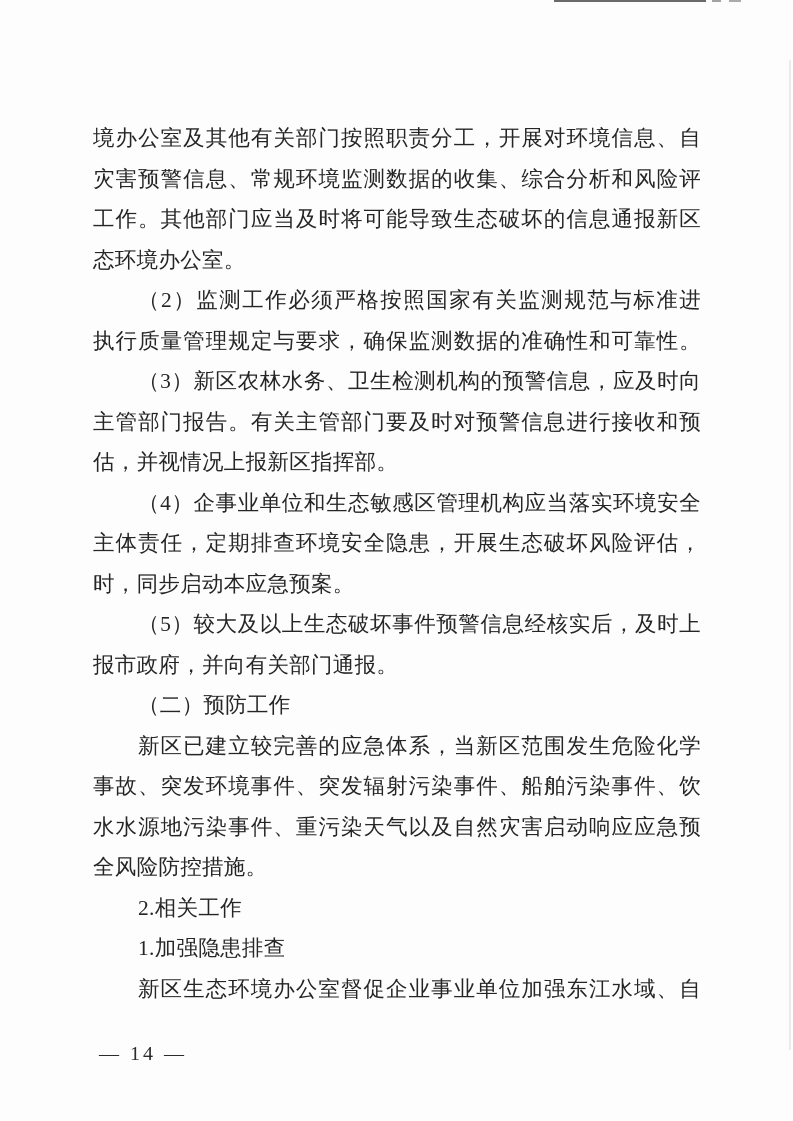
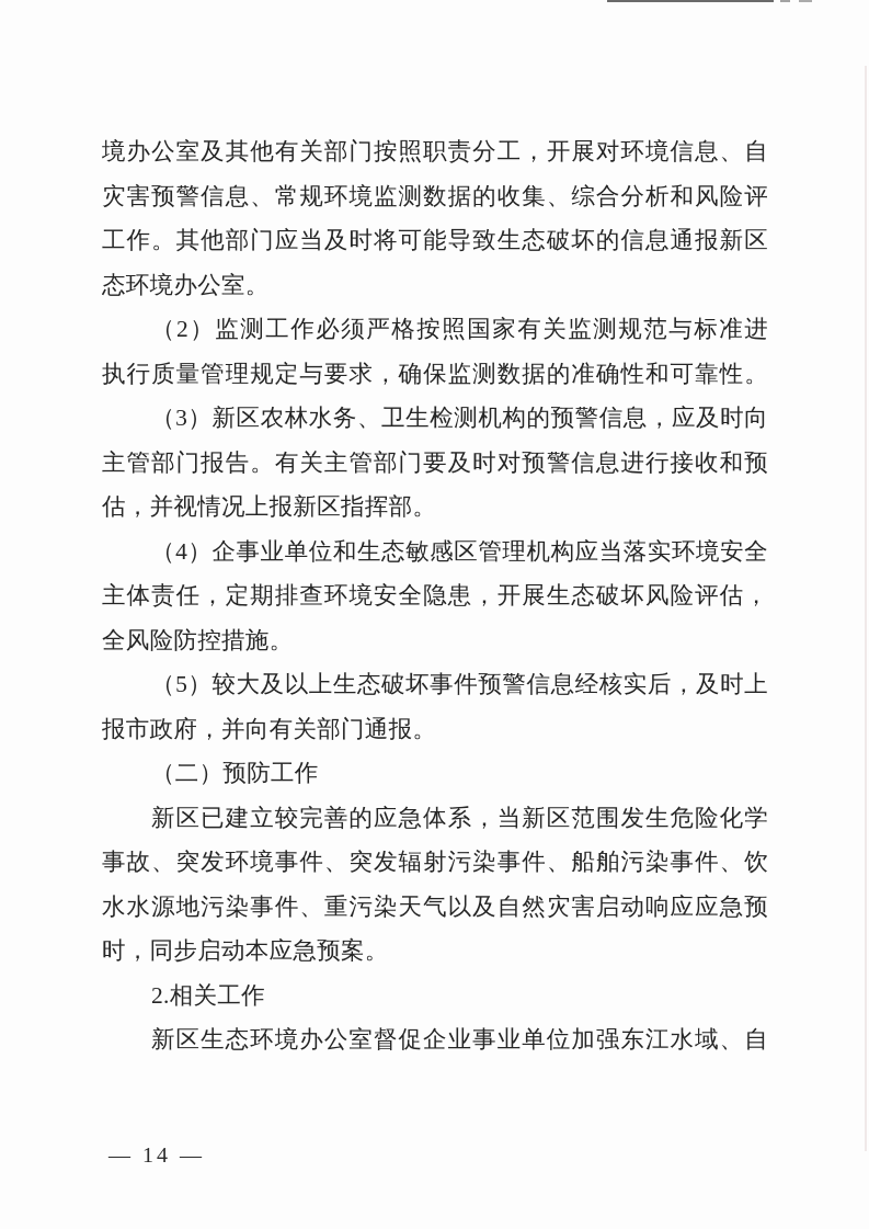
  境办公室及其他有关部门按照职责分工，开展对环境信息、自
  灾害预警信息、常规环境监测数据的收集、综合分析和风险评
  工作。其他部门应当及时将可能导致生态破坏的信息通报新区
  态环境办公室。
  （2）监测工作必须严格按照国家有关监测规范与标准进
  执行质量管理规定与要求，确保监测数据的准确性和可靠性。
  （3）新区农林水务、卫生检测机构的预警信息，应及时向
  主管部门报告。有关主管部门要及时对预警信息进行接收和预
  估，并视情况上报新区指挥部。
  （4）企事业单位和生态敏感区管理机构应当落实环境安全
  主体责任，定期排查环境安全隐患，开展生态破坏风险评估，
- 时，同步启动本应急预案。
+ 全风险防控措施。
  （5）较大及以上生态破坏事件预警信息经核实后，及时上
  报市政府，并向有关部门通报。
  （二）预防工作
  新区已建立较完善的应急体系，当新区范围发生危险化学
  事故、突发环境事件、突发辐射污染事件、船舶污染事件、饮
  水水源地污染事件、重污染天气以及自然灾害启动响应应急预
- 全风险防控措施。
+ 时，同步启动本应急预案。
  2.相关工作
- 1.加强隐患排查
  新区生态环境办公室督促企业事业单位加强东江水域、自
  — 14 —
